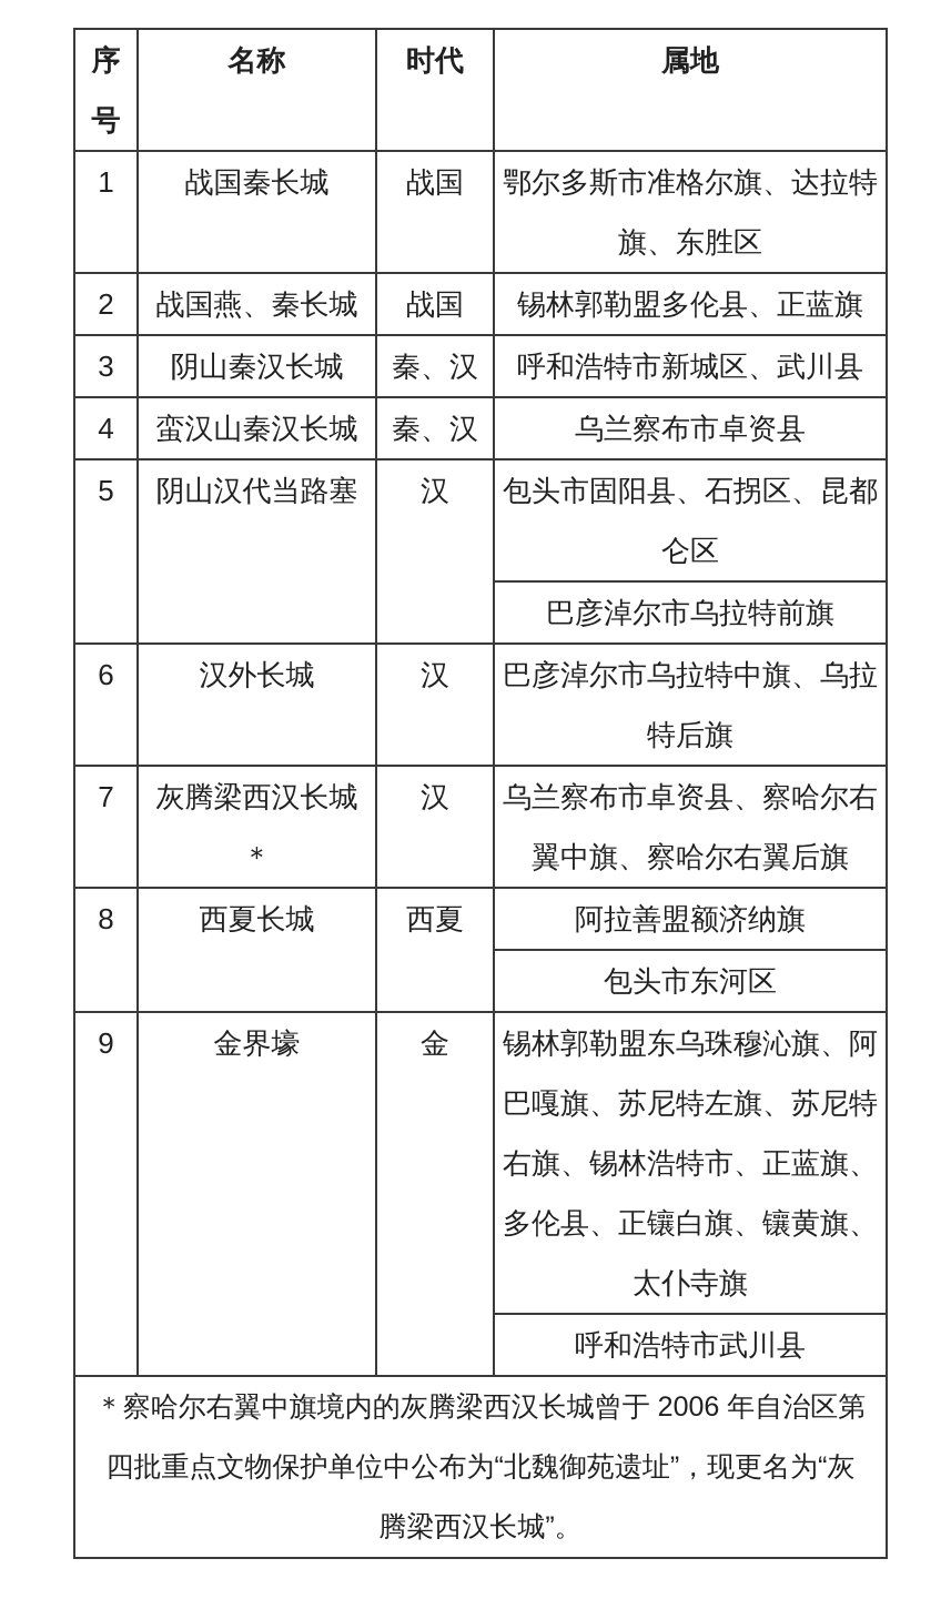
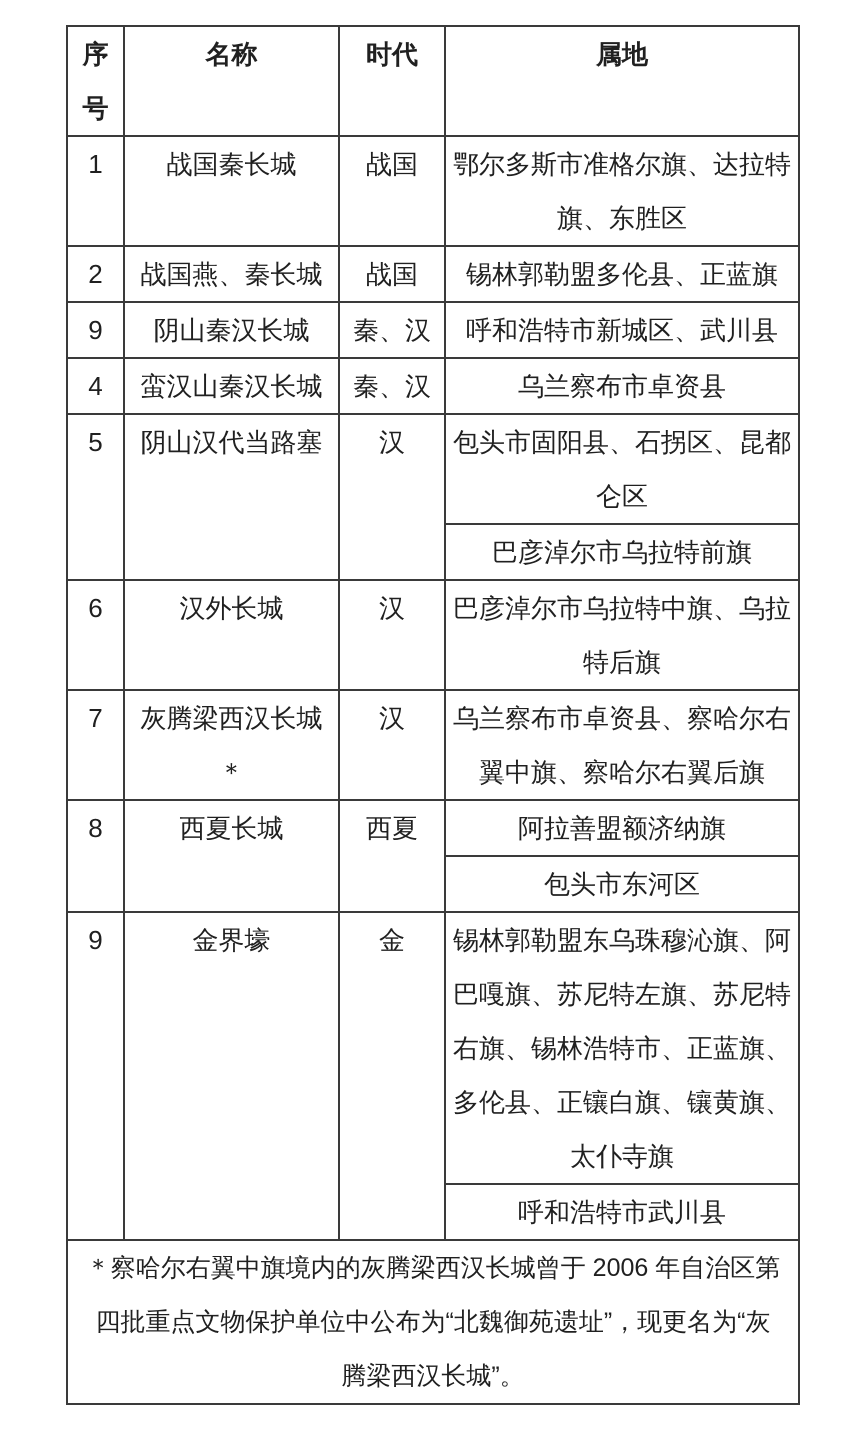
  序 号	名称	时代	属地
  1	战国秦长城	战国	鄂尔多斯市准格尔旗、达拉特旗、东胜区
  2	战国燕、秦长城	战国	锡林郭勒盟多伦县、正蓝旗
- 3	阴山秦汉长城	秦、汉	呼和浩特市新城区、武川县
+ 9	阴山秦汉长城	秦、汉	呼和浩特市新城区、武川县
  4	蛮汉山秦汉长城	秦、汉	乌兰察布市卓资县
  5	阴山汉代当路塞	汉	包头市固阳县、石拐区、昆都仑区
  巴彦淖尔市乌拉特前旗
  6	汉外长城	汉	巴彦淖尔市乌拉特中旗、乌拉特后旗
  7	灰腾梁西汉长城 ＊	汉	乌兰察布市卓资县、察哈尔右翼中旗、察哈尔右翼后旗
  8	西夏长城	西夏	阿拉善盟额济纳旗
  包头市东河区
  9	金界壕	金	锡林郭勒盟东乌珠穆沁旗、阿巴嘎旗、苏尼特左旗、苏尼特右旗、锡林浩特市、正蓝旗、多伦县、正镶白旗、镶黄旗、太仆寺旗
  呼和浩特市武川县
  ＊察哈尔右翼中旗境内的灰腾梁西汉长城曾于 2006 年自治区第四批重点文物保护单位中公布为“北魏御苑遗址”，现更名为“灰腾梁西汉长城”。
